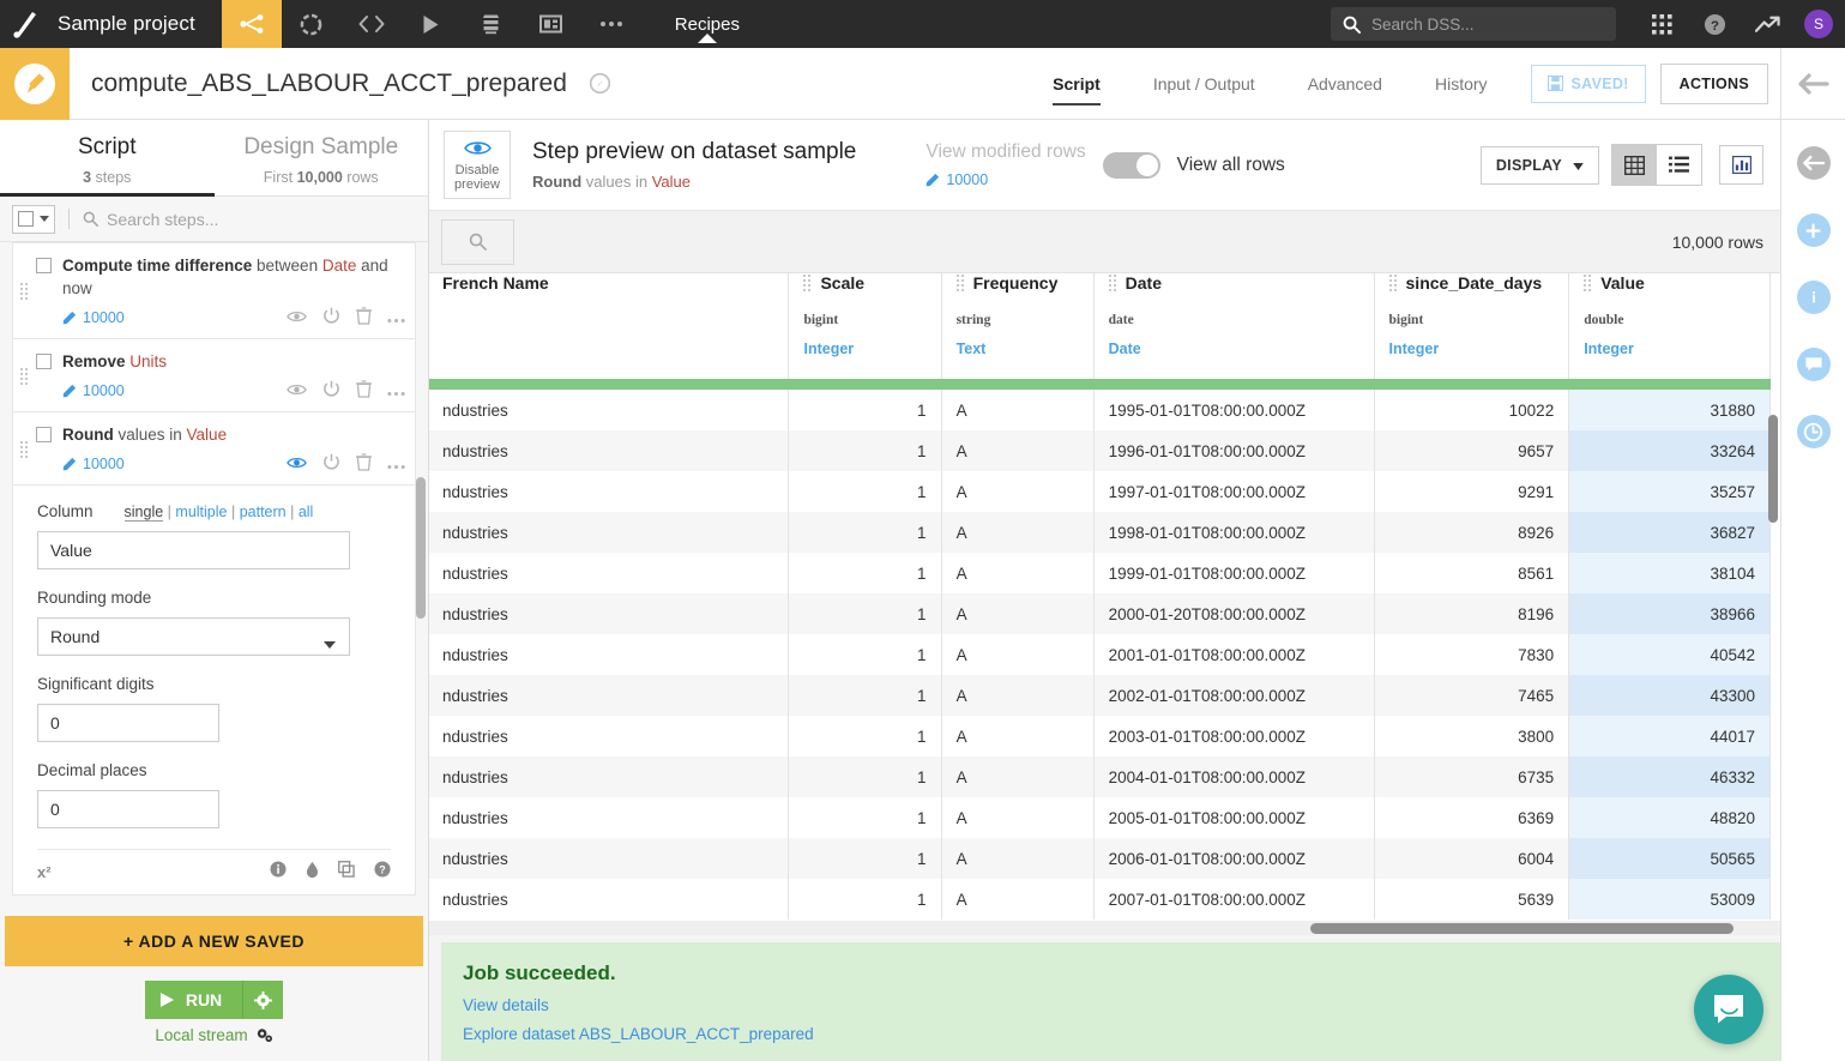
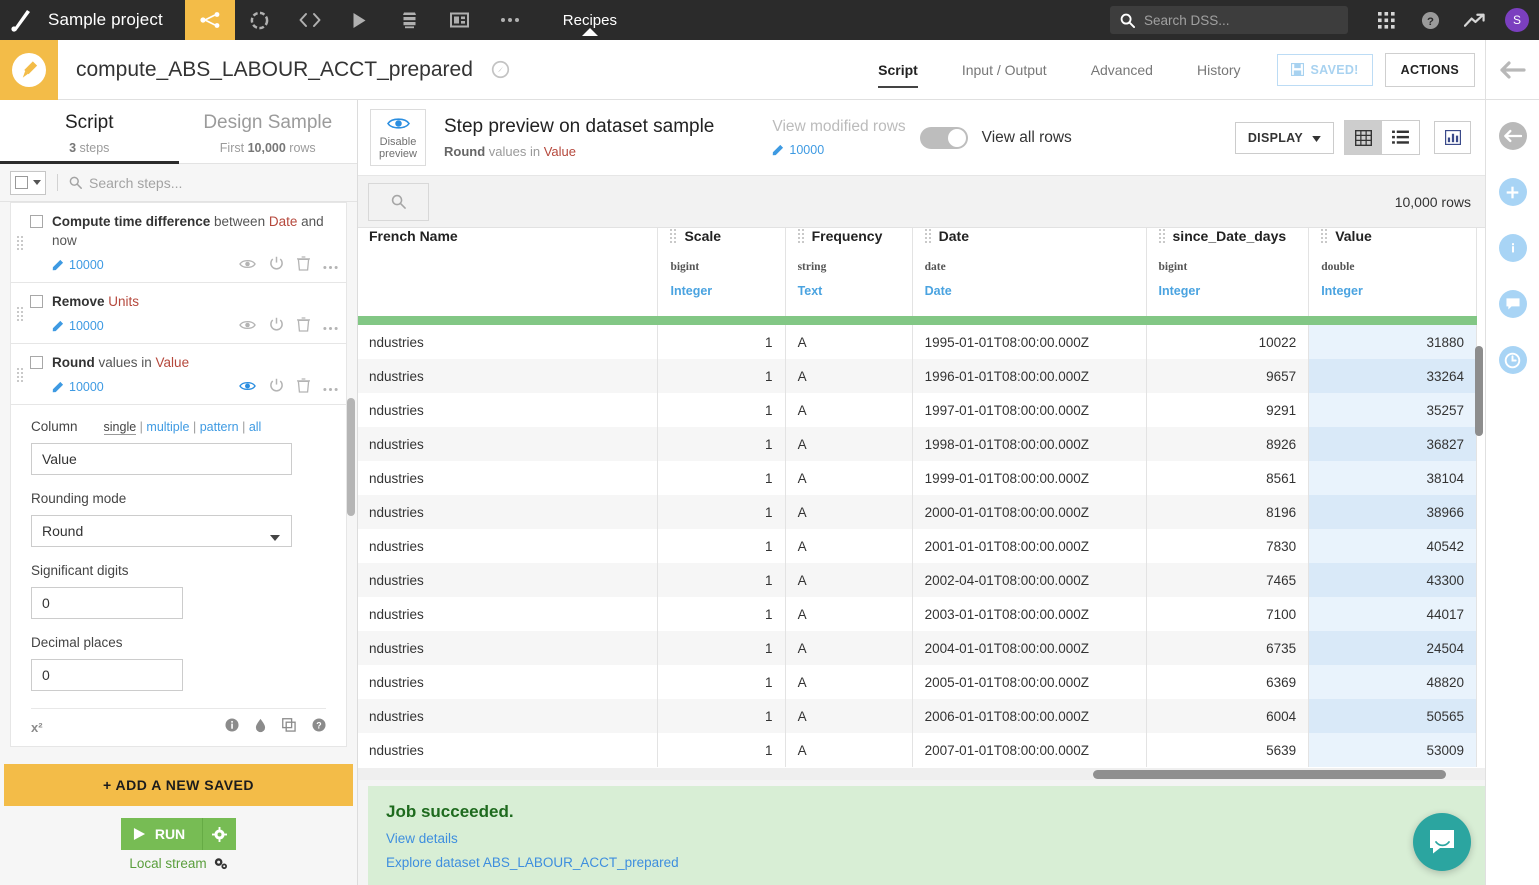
  Sample project
  Recipes
  Search DSS...
  ?
  S
  compute_ABS_LABOUR_ACCT_prepared
  Script
  Input / Output
  Advanced
  History
  SAVED!
  ACTIONS
  Script
  3 steps
  Design Sample
  First 10,000 rows
  Search steps...
  Compute time difference between Date and now
  10000
  Remove Units
  10000
  Round values in Value
  10000
  Column
  single | multiple | pattern | all
  Value
  Rounding mode
  Round
  Significant digits
  0
  Decimal places
  0
  x²
  ?
  + ADD A NEW SAVED
  RUN
  Local stream
  Disable preview
  Step preview on dataset sample
  Round values in Value
  View modified rows
  10000
  View all rows
  DISPLAY
  10,000 rows
  French Name	Scale bigint Integer	Frequency string Text	Date date Date	since_Date_days bigint Integer	Value double Integer
  ndustries	1	A	1995-01-01T08:00:00.000Z	10022	31880
  ndustries	1	A	1996-01-01T08:00:00.000Z	9657	33264
  ndustries	1	A	1997-01-01T08:00:00.000Z	9291	35257
  ndustries	1	A	1998-01-01T08:00:00.000Z	8926	36827
  ndustries	1	A	1999-01-01T08:00:00.000Z	8561	38104
- ndustries	1	A	2000-01-20T08:00:00.000Z	8196	38966
+ ndustries	1	A	2000-01-01T08:00:00.000Z	8196	38966
  ndustries	1	A	2001-01-01T08:00:00.000Z	7830	40542
- ndustries	1	A	2002-01-01T08:00:00.000Z	7465	43300
+ ndustries	1	A	2002-04-01T08:00:00.000Z	7465	43300
- ndustries	1	A	2003-01-01T08:00:00.000Z	3800	44017
+ ndustries	1	A	2003-01-01T08:00:00.000Z	7100	44017
- ndustries	1	A	2004-01-01T08:00:00.000Z	6735	46332
+ ndustries	1	A	2004-01-01T08:00:00.000Z	6735	24504
  ndustries	1	A	2005-01-01T08:00:00.000Z	6369	48820
  ndustries	1	A	2006-01-01T08:00:00.000Z	6004	50565
  ndustries	1	A	2007-01-01T08:00:00.000Z	5639	53009
  Job succeeded.
  View details
  Explore dataset ABS_LABOUR_ACCT_prepared
